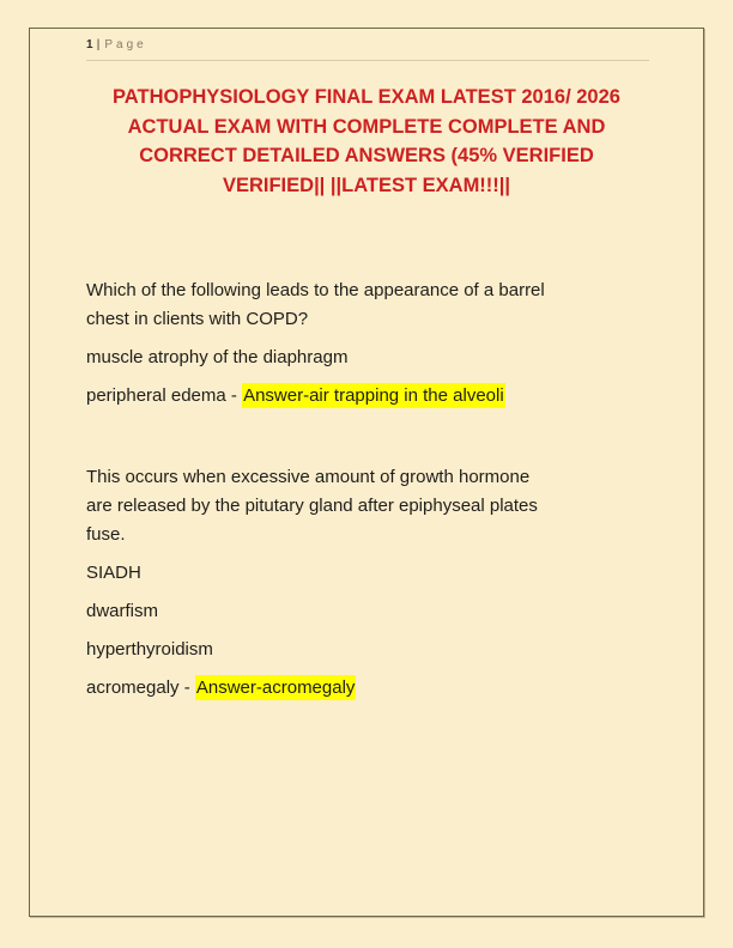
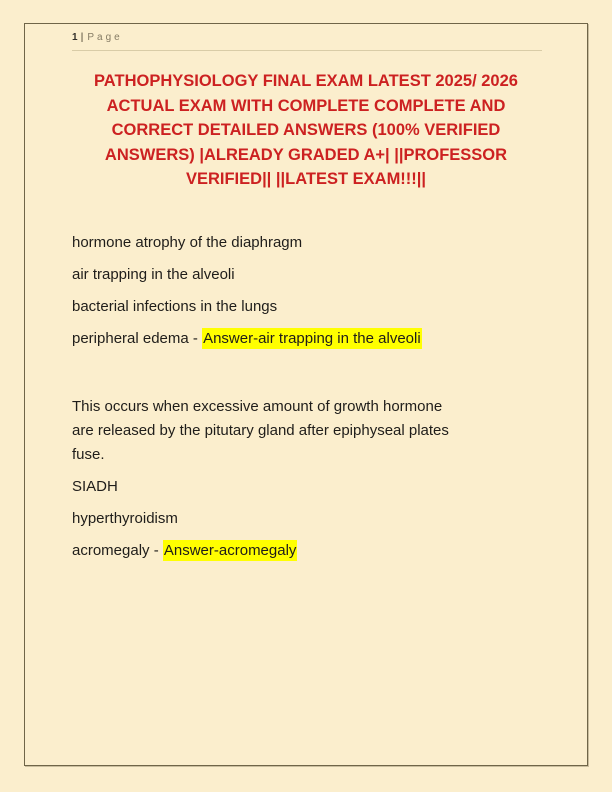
  1 | Page
- PATHOPHYSIOLOGY FINAL EXAM LATEST 2016/ 2026
+ PATHOPHYSIOLOGY FINAL EXAM LATEST 2025/ 2026
  ACTUAL EXAM WITH COMPLETE COMPLETE AND
- CORRECT DETAILED ANSWERS (45% VERIFIED
+ CORRECT DETAILED ANSWERS (100% VERIFIED
+ ANSWERS) |ALREADY GRADED A+| ||PROFESSOR
  VERIFIED|| ||LATEST EXAM!!!||
- Which of the following leads to the appearance of a barrel
- chest in clients with COPD?
- muscle atrophy of the diaphragm
+ hormone atrophy of the diaphragm
+ air trapping in the alveoli
+ bacterial infections in the lungs
  peripheral edema - Answer-air trapping in the alveoli
  This occurs when excessive amount of growth hormone
  are released by the pitutary gland after epiphyseal plates
  fuse.
  SIADH
- dwarfism
  hyperthyroidism
  acromegaly - Answer-acromegaly
